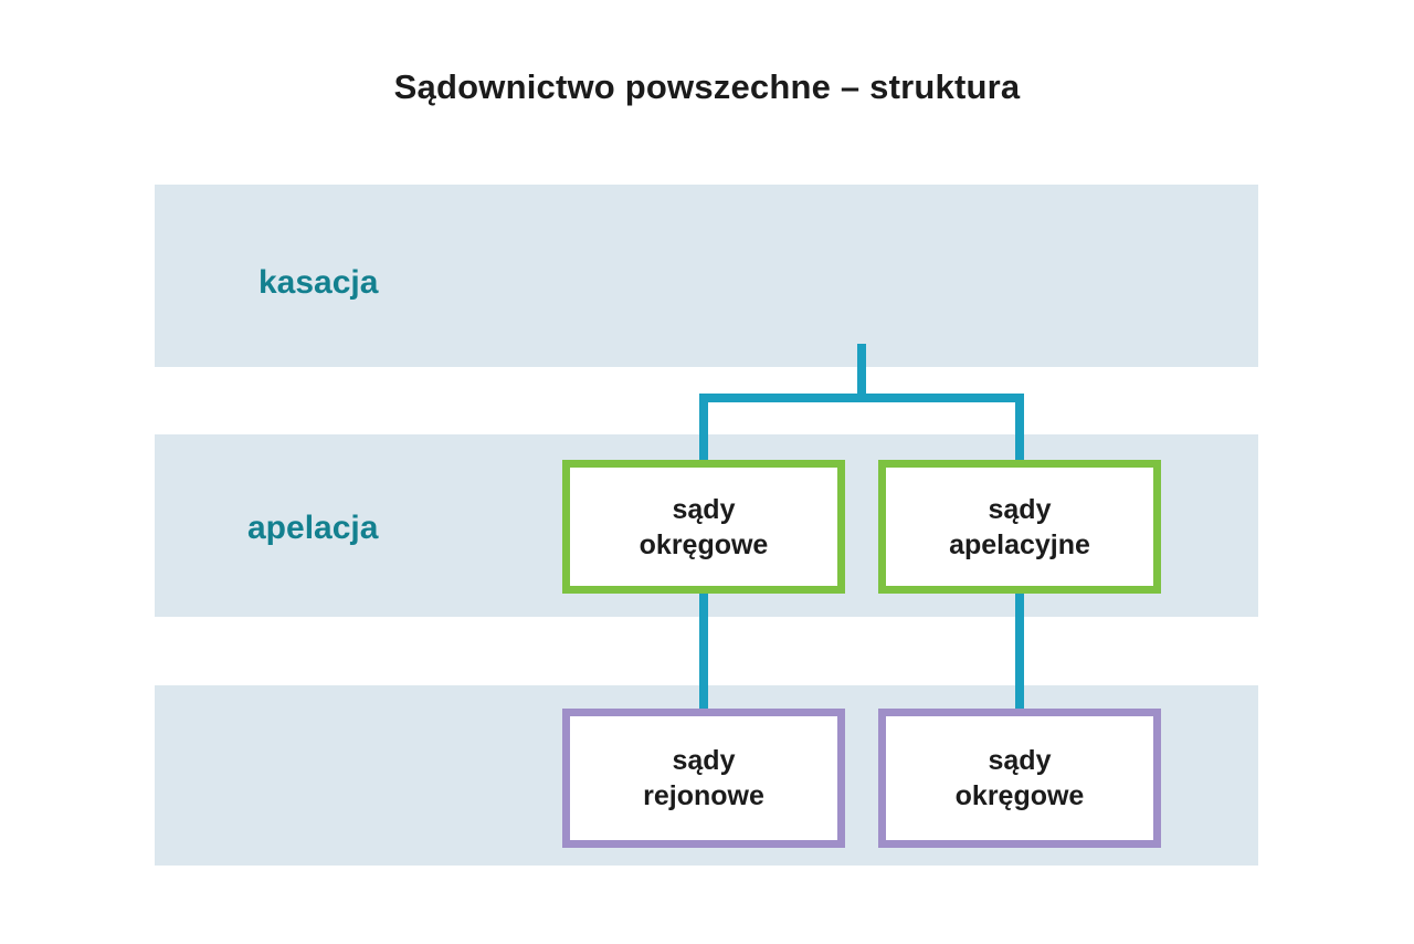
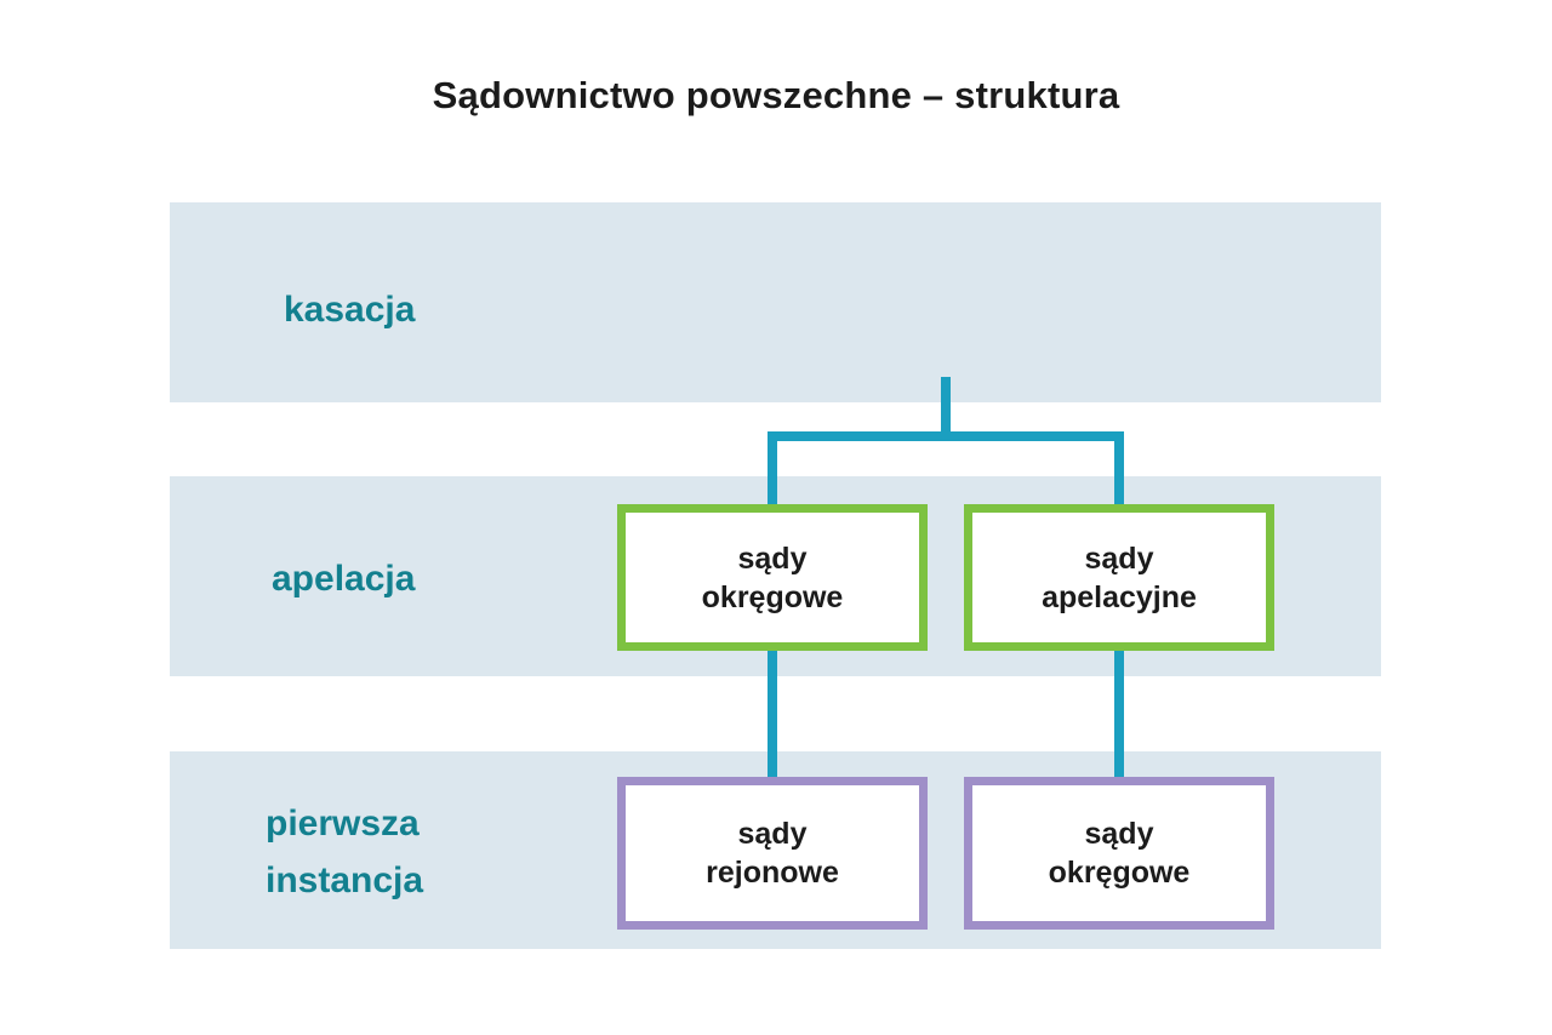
  Sądownictwo powszechne – struktura
  kasacja
  apelacja
+ pierwsza
+ instancja
  sądy
  okręgowe
  sądy
  apelacyjne
  sądy
  rejonowe
  sądy
  okręgowe
